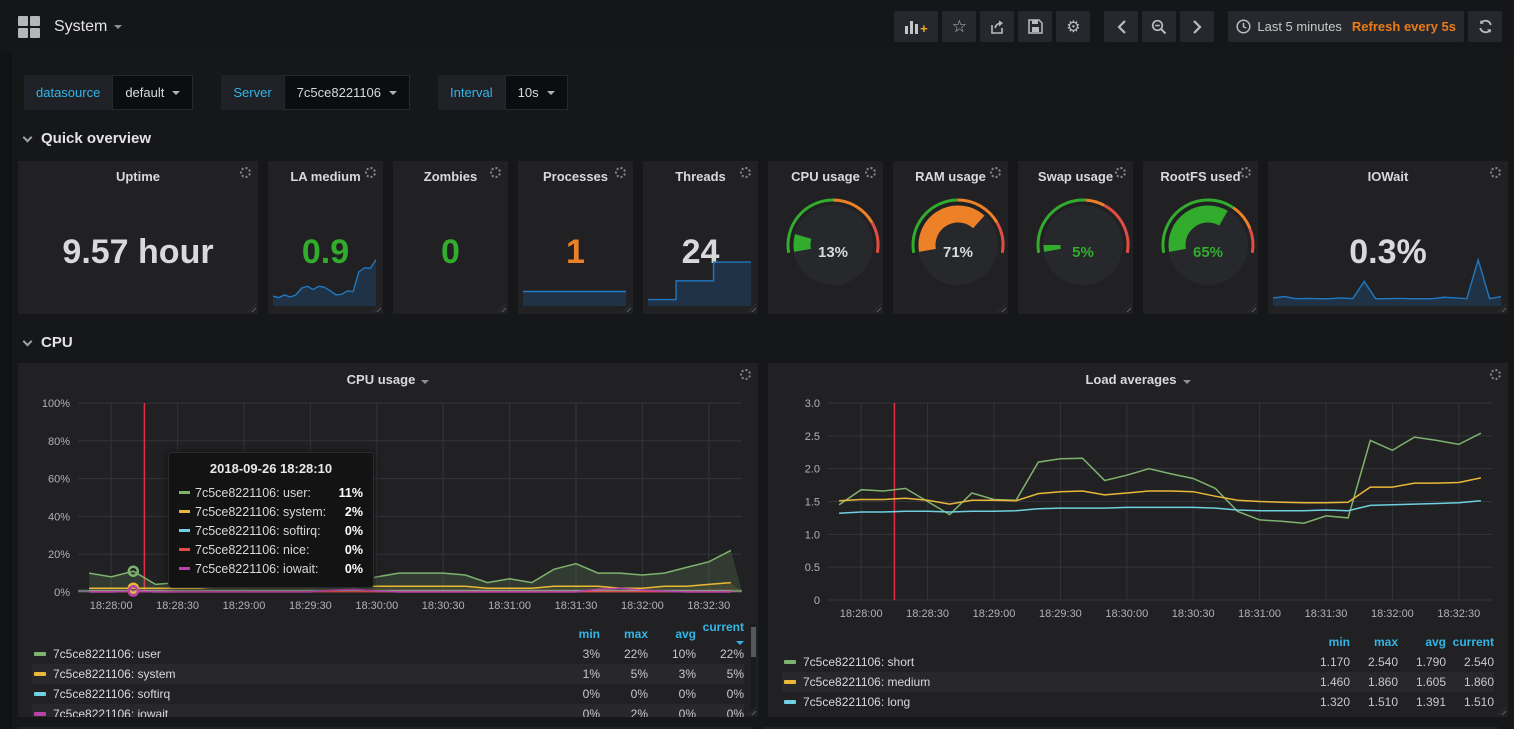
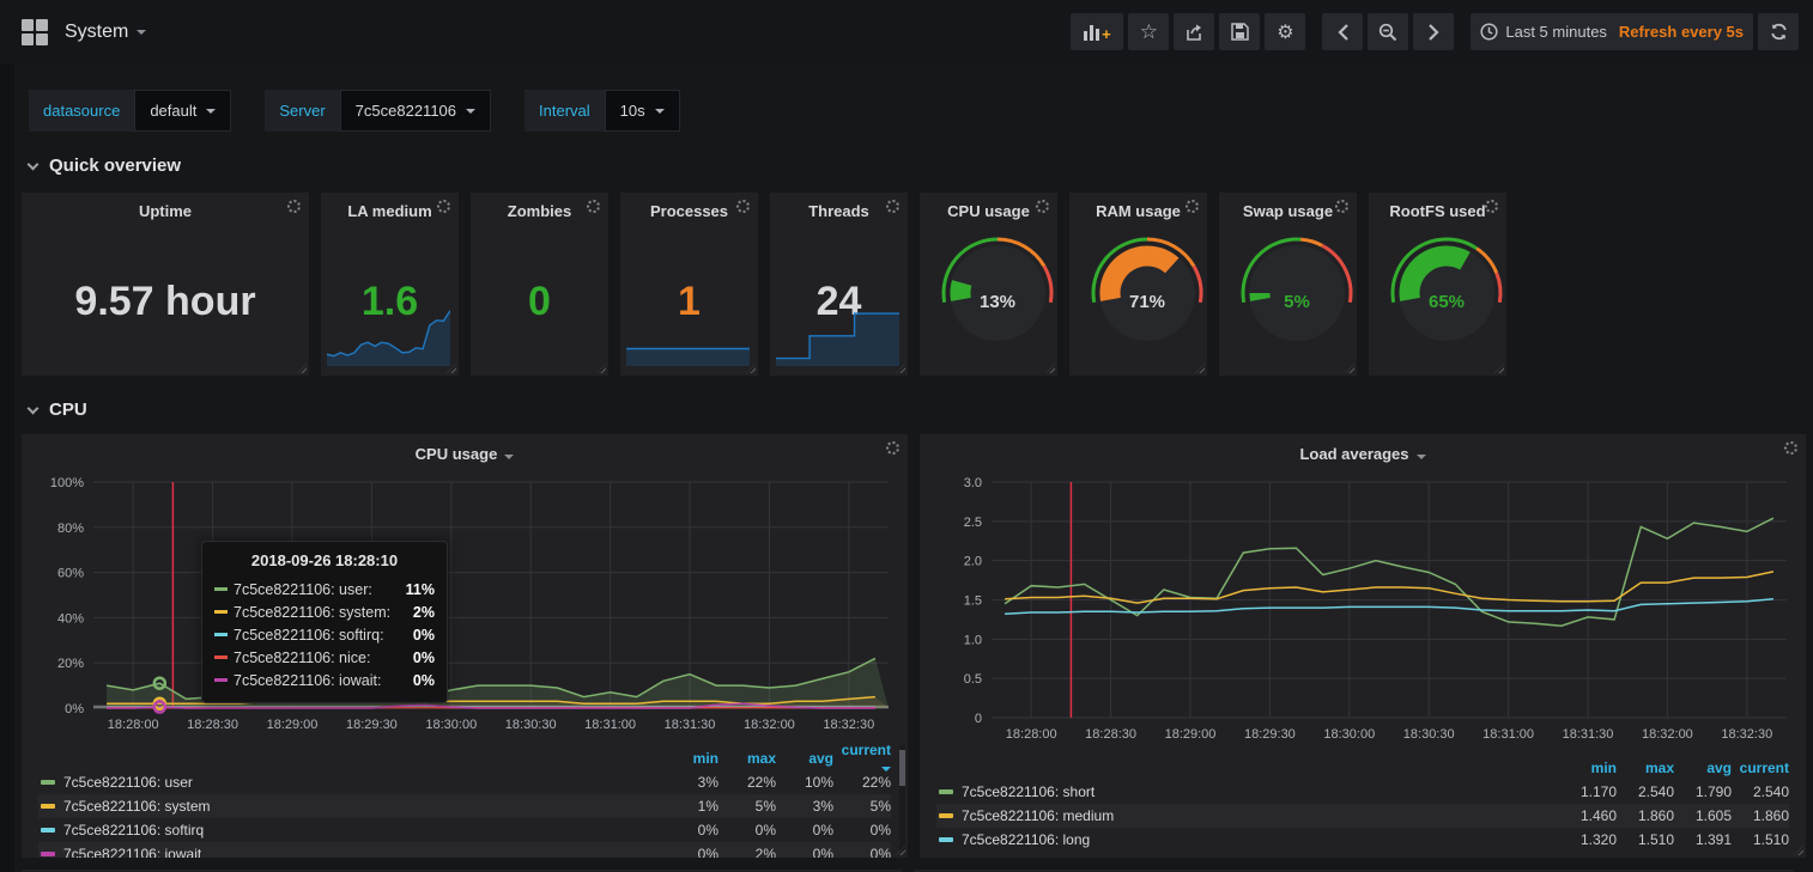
  System
  +
  ☆
  ⚙
  Last 5 minutes
  Refresh every 5s
  datasource
  default
  Server
  7c5ce8221106
  Interval
  10s
  Quick overview
  Uptime
  9.57 hour
  LA medium
- 0.9
+ 1.6
  Zombies
  0
  Processes
  1
  Threads
  24
  CPU usage
  13%
  RAM usage
  71%
  Swap usage
  5%
  RootFS used
  65%
- IOWait
- 0.3%
  CPU
  CPU usage
  0%
  20%
  40%
  60%
  80%
  100%
  18:28:00
  18:28:30
  18:29:00
  18:29:30
  18:30:00
  18:30:30
  18:31:00
  18:31:30
  18:32:00
  18:32:30
  min
  max
  avg
  current
  7c5ce8221106: user
  3%
  22%
  10%
  22%
  7c5ce8221106: system
  1%
  5%
  3%
  5%
  7c5ce8221106: softirq
  0%
  0%
  0%
  0%
  7c5ce8221106: iowait
  0%
  2%
  0%
  0%
  2018-09-26 18:28:10
  7c5ce8221106: user:
  11%
  7c5ce8221106: system:
  2%
  7c5ce8221106: softirq:
  0%
  7c5ce8221106: nice:
  0%
  7c5ce8221106: iowait:
  0%
  Load averages
  0
  0.5
  1.0
  1.5
  2.0
  2.5
  3.0
  18:28:00
  18:28:30
  18:29:00
  18:29:30
  18:30:00
  18:30:30
  18:31:00
  18:31:30
  18:32:00
  18:32:30
  min
  max
  avg
  current
  7c5ce8221106: short
  1.170
  2.540
  1.790
  2.540
  7c5ce8221106: medium
  1.460
  1.860
  1.605
  1.860
  7c5ce8221106: long
  1.320
  1.510
  1.391
  1.510
